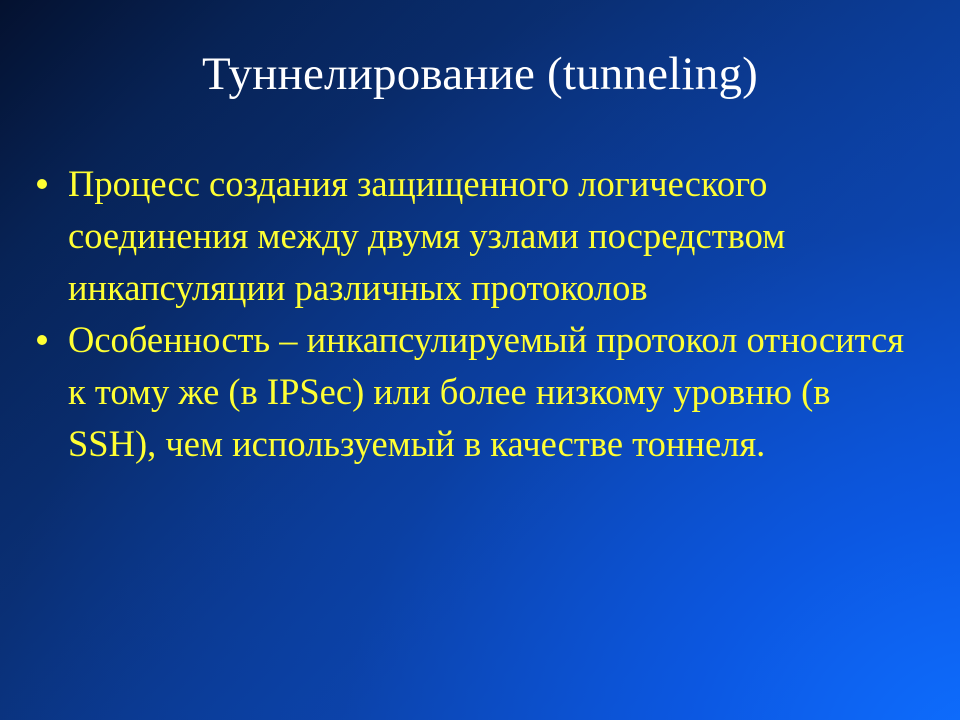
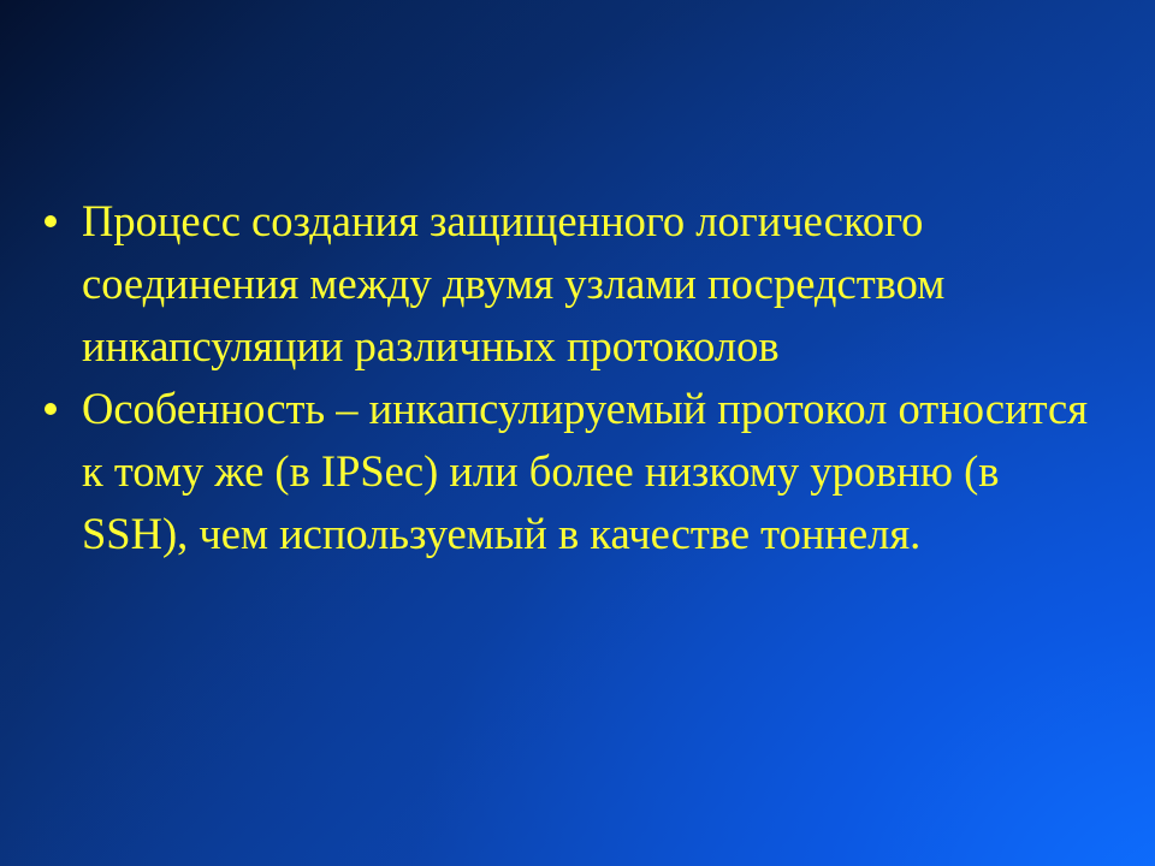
- Туннелирование (tunneling)
  Процесс создания защищенного логического соединения между двумя узлами посредством инкапсуляции различных протоколов
  Особенность – инкапсулируемый протокол относится к тому же (в IPSec) или более низкому уровню (в SSH), чем используемый в качестве тоннеля.
